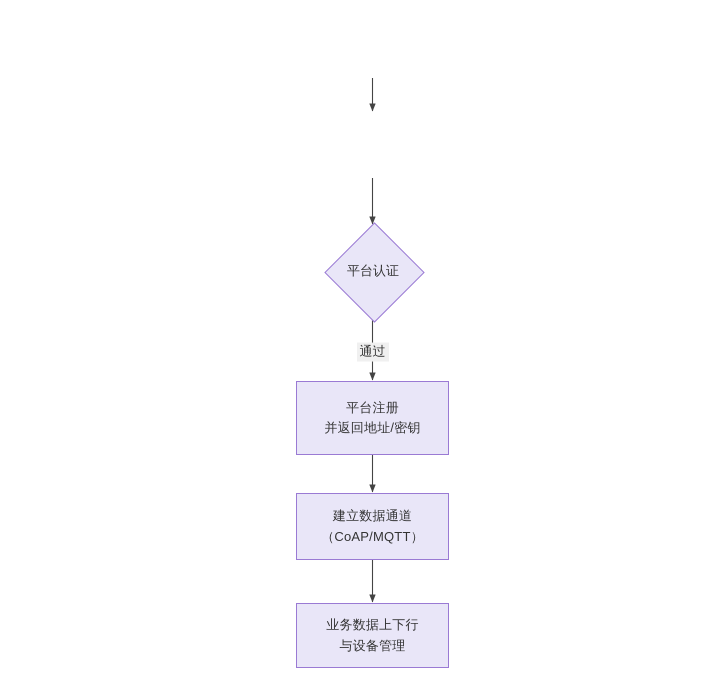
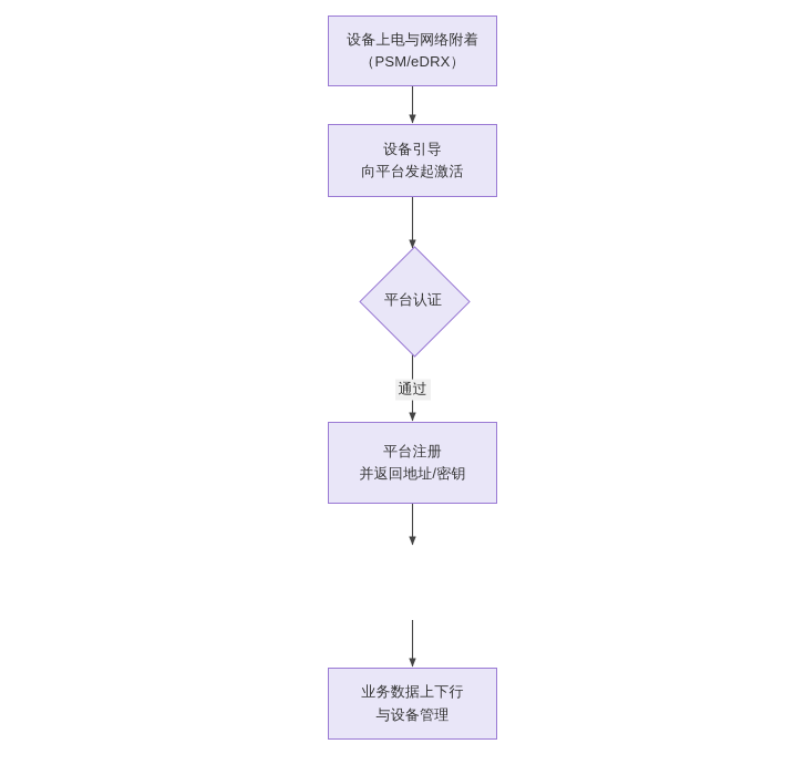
+ 设备上电与网络附着
+ （PSM/eDRX）
+ 设备引导
+ 向平台发起激活
  平台认证
  通过
  平台注册
  并返回地址/密钥
- 建立数据通道
- （CoAP/MQTT）
  业务数据上下行
  与设备管理
